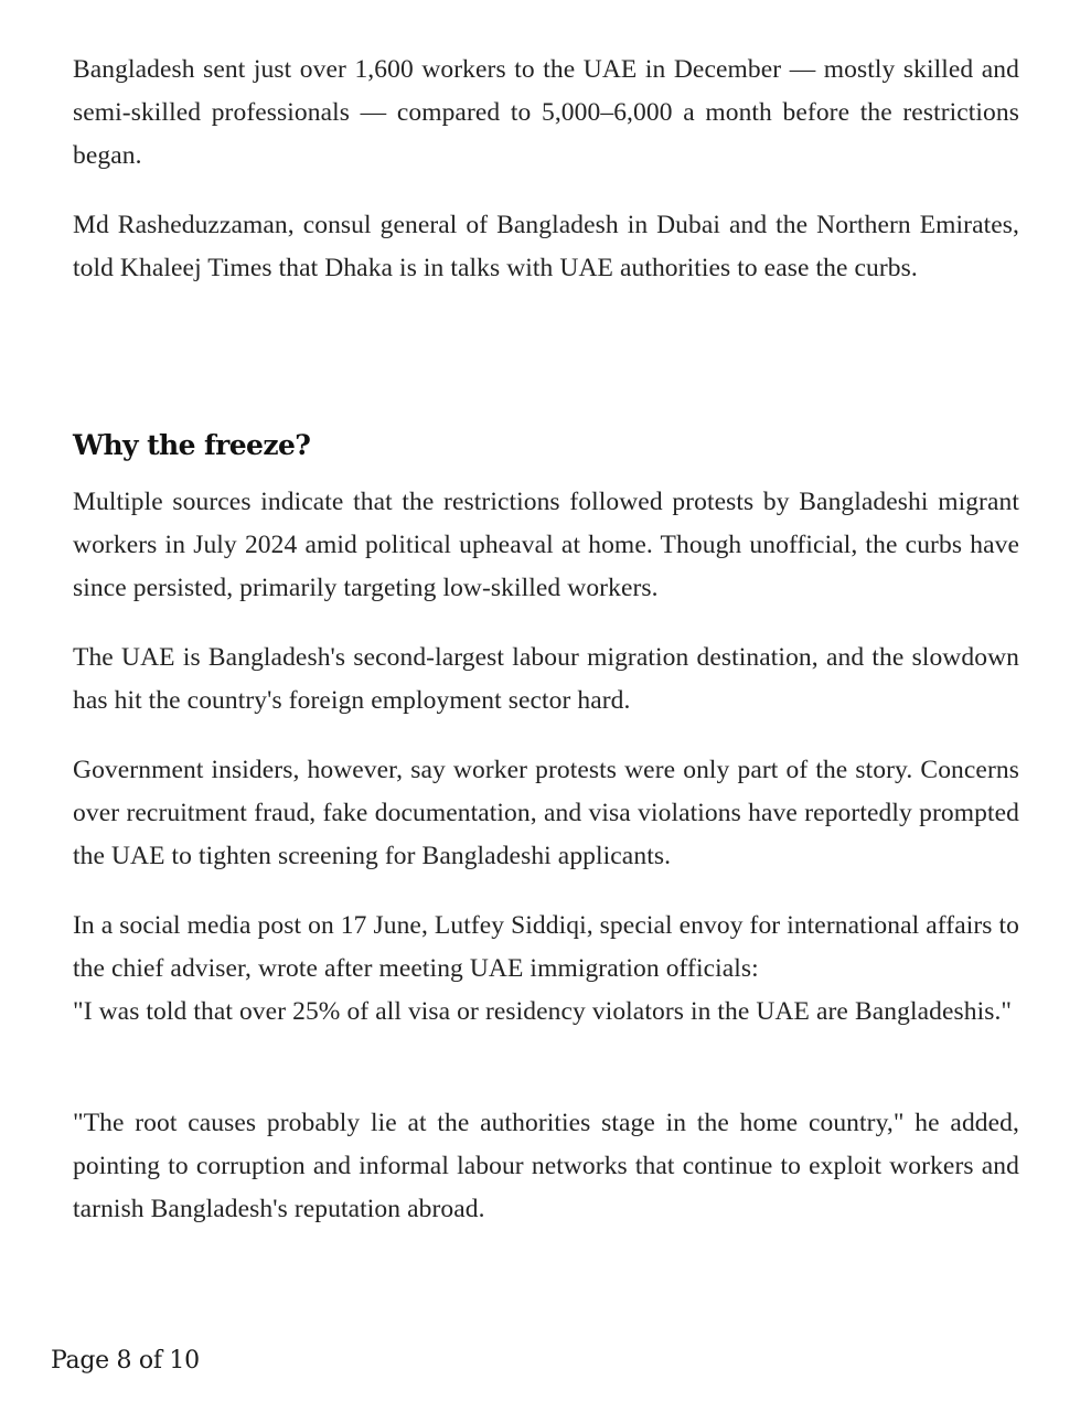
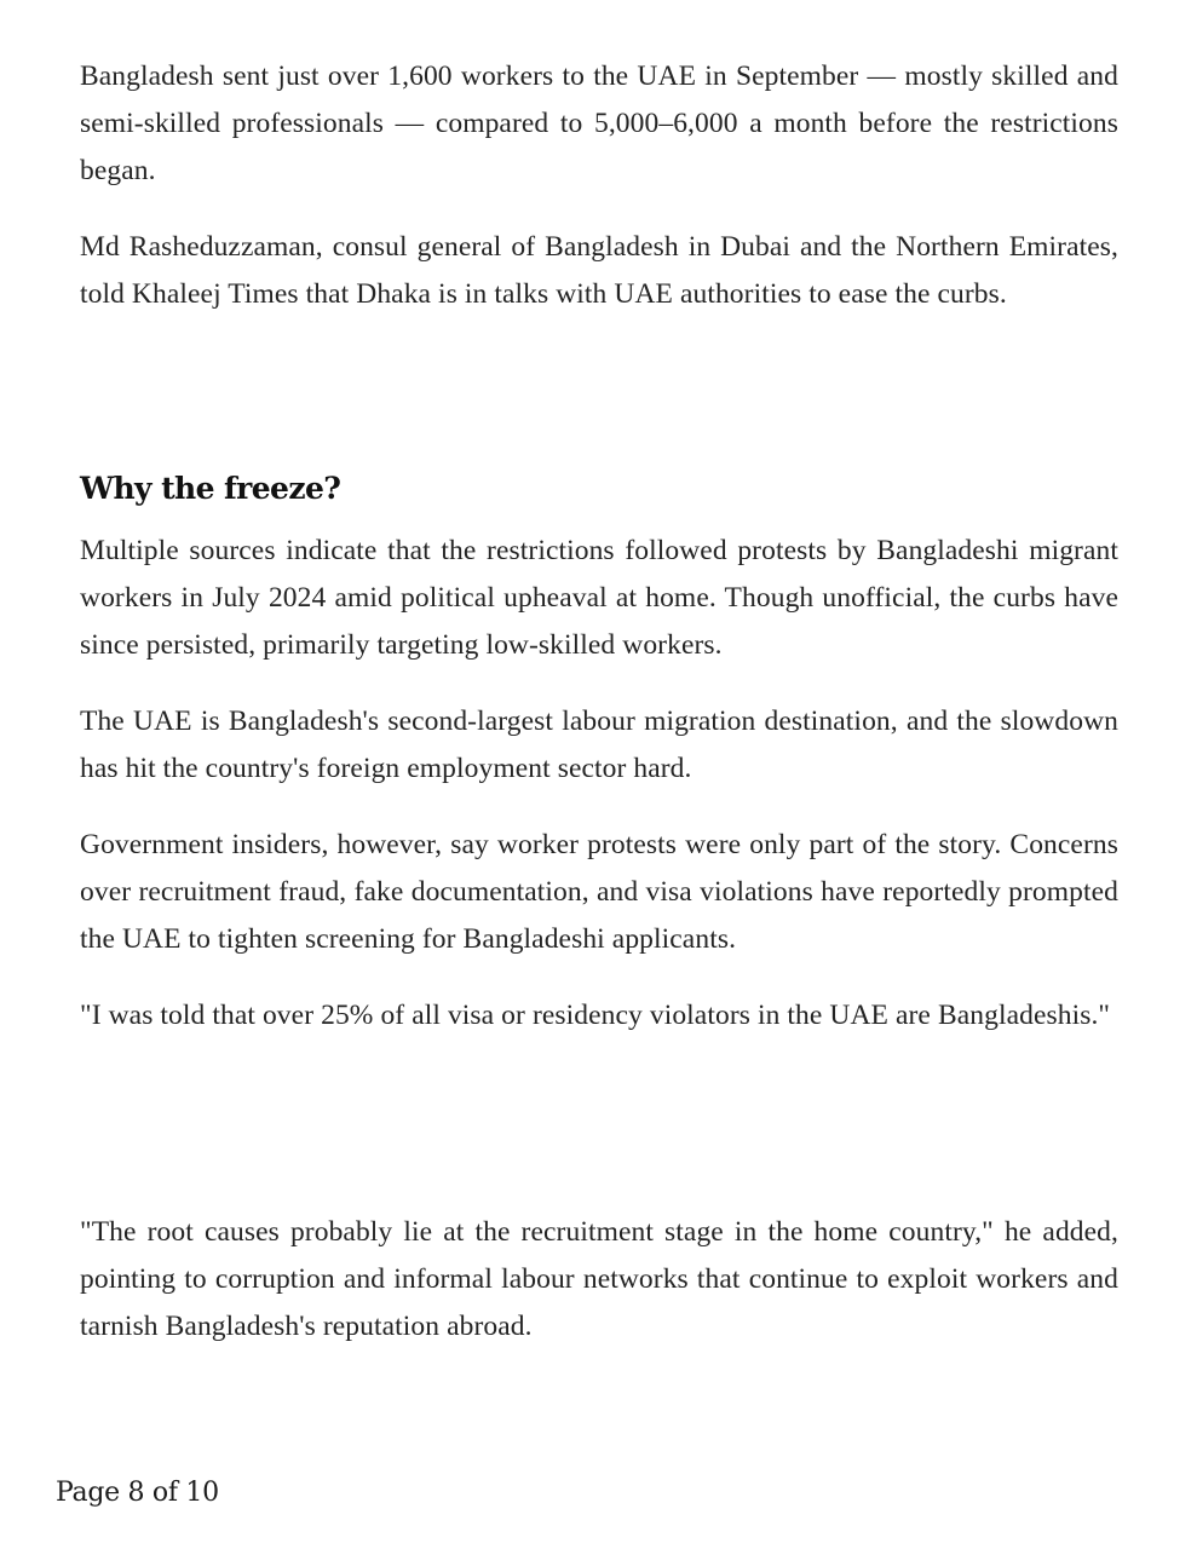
- Bangladesh sent just over 1,600 workers to the UAE in December — mostly skilled and semi-skilled professionals — compared to 5,000–6,000 a month before the restrictions began.
+ Bangladesh sent just over 1,600 workers to the UAE in September — mostly skilled and semi-skilled professionals — compared to 5,000–6,000 a month before the restrictions began.
  Md Rasheduzzaman, consul general of Bangladesh in Dubai and the Northern Emirates, told Khaleej Times that Dhaka is in talks with UAE authorities to ease the curbs.
  Why the freeze?
  Multiple sources indicate that the restrictions followed protests by Bangladeshi migrant workers in July 2024 amid political upheaval at home. Though unofficial, the curbs have since persisted, primarily targeting low-skilled workers.
  The UAE is Bangladesh's second-largest labour migration destination, and the slowdown has hit the country's foreign employment sector hard.
  Government insiders, however, say worker protests were only part of the story. Concerns over recruitment fraud, fake documentation, and visa violations have reportedly prompted the UAE to tighten screening for Bangladeshi applicants.
- In a social media post on 17 June, Lutfey Siddiqi, special envoy for international affairs to the chief adviser, wrote after meeting UAE immigration officials:
  "I was told that over 25% of all visa or residency violators in the UAE are Bangladeshis."
- "The root causes probably lie at the authorities stage in the home country," he added, pointing to corruption and informal labour networks that continue to exploit workers and tarnish Bangladesh's reputation abroad.
+ "The root causes probably lie at the recruitment stage in the home country," he added, pointing to corruption and informal labour networks that continue to exploit workers and tarnish Bangladesh's reputation abroad.
  Page 8 of 10
